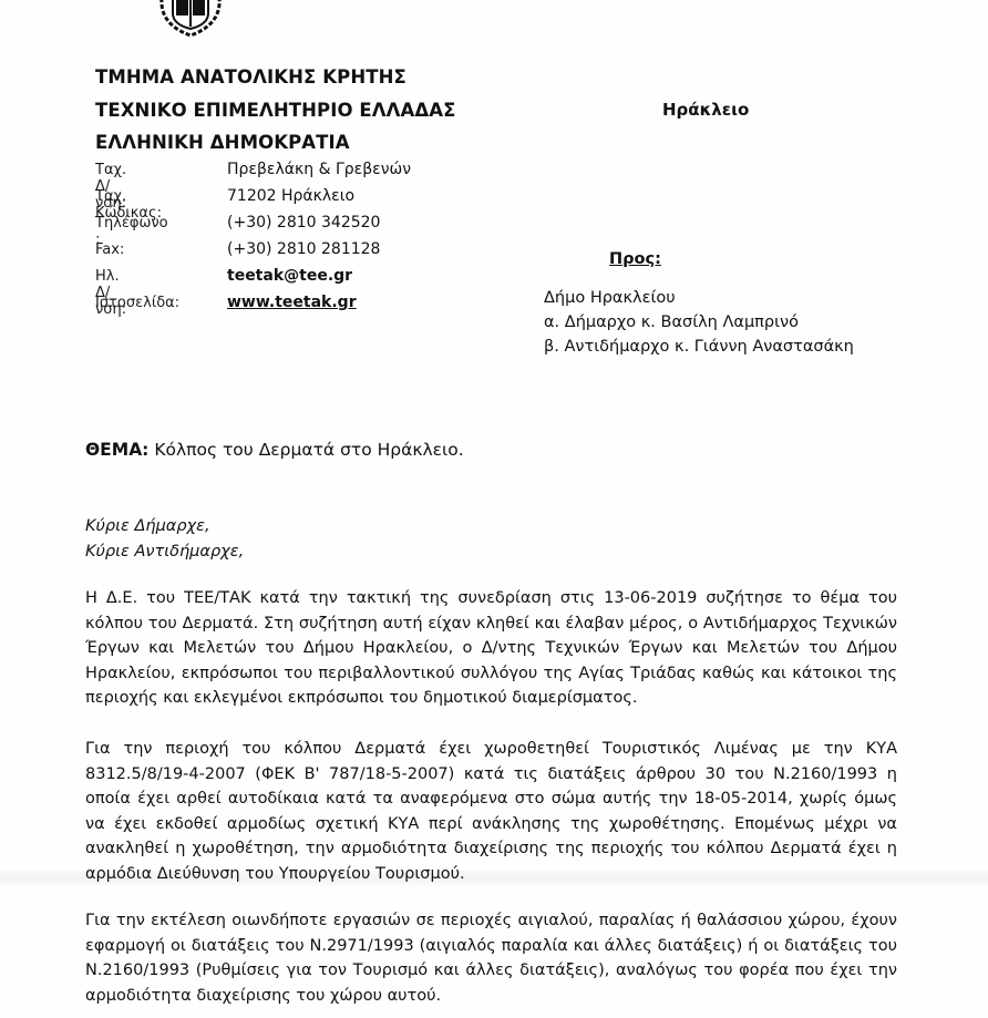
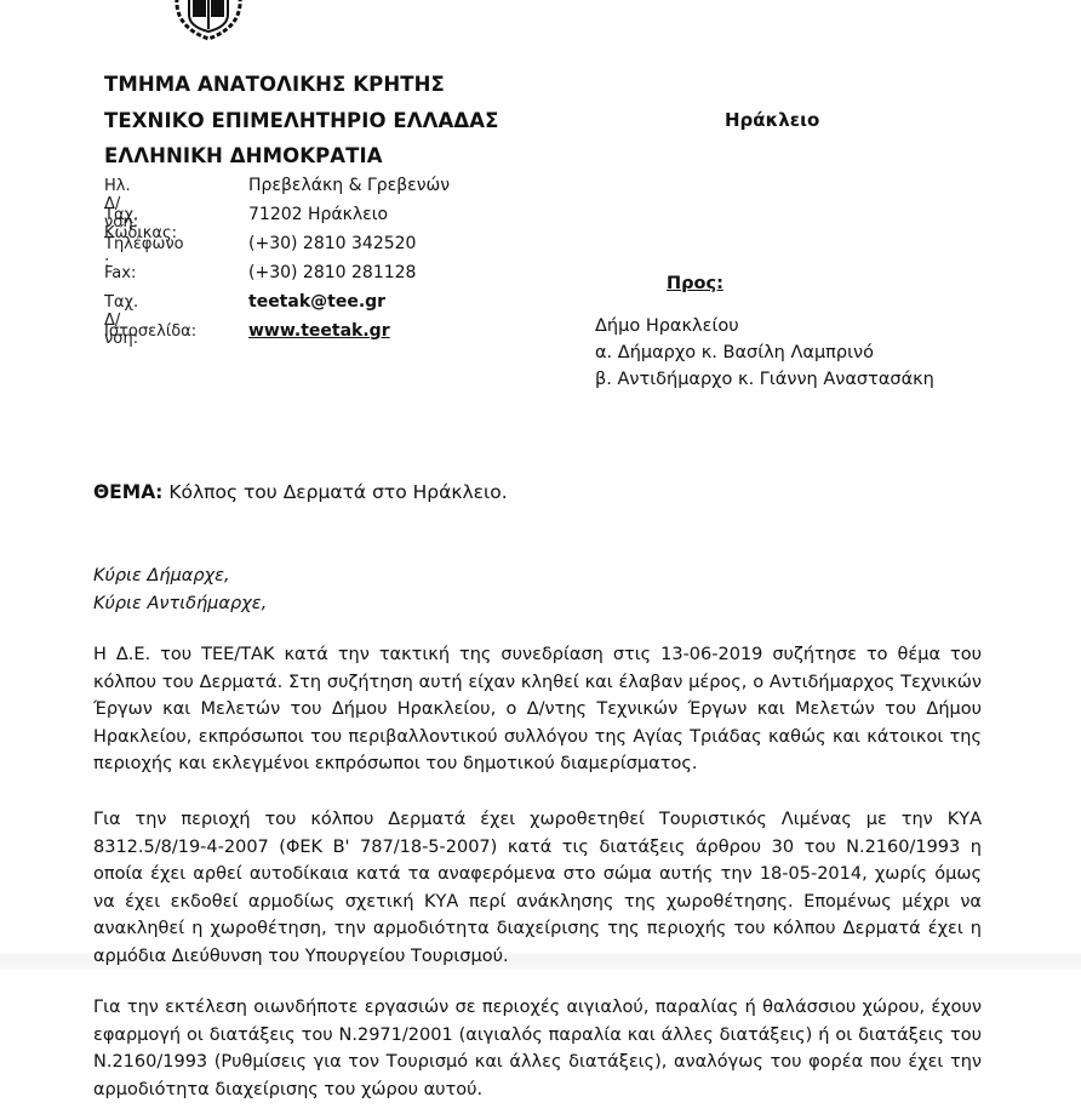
  ΤΜΗΜΑ ΑΝΑΤΟΛΙΚΗΣ ΚΡΗΤΗΣ
  ΤΕΧΝΙΚΟ ΕΠΙΜΕΛΗΤΗΡΙΟ ΕΛΛΑΔΑΣ
  ΕΛΛΗΝΙΚΗ ΔΗΜΟΚΡΑΤΙΑ
  Ηράκλειο
- Ταχ. Δ/νση:
+ Ηλ. Δ/νση:
  Πρεβελάκη & Γρεβενών
  Ταχ. Κώδικας:
  71202 Ηράκλειο
  Τηλέφωνο :
  (+30) 2810 342520
  Fax:
  (+30) 2810 281128
- Ηλ. Δ/νση:
+ Ταχ. Δ/νση:
  teetak@tee.gr
  Ιστοσελίδα:
  www.teetak.gr
  Προς:
  Δήμο Ηρακλείου
  α. Δήμαρχο κ. Βασίλη Λαμπρινό
  β. Αντιδήμαρχο κ. Γιάννη Αναστασάκη
  ΘΕΜΑ: Κόλπος του Δερματά στο Ηράκλειο.
  Κύριε Δήμαρχε,
  Κύριε Αντιδήμαρχε,
  Η Δ.Ε. του ΤΕΕ/ΤΑΚ κατά την τακτική της συνεδρίαση στις 13-06-2019 συζήτησε το θέμα του κόλπου του Δερματά. Στη συζήτηση αυτή είχαν κληθεί και έλαβαν μέρος, ο Αντιδήμαρχος Τεχνικών Έργων και Μελετών του Δήμου Ηρακλείου, ο Δ/ντης Τεχνικών Έργων και Μελετών του Δήμου Ηρακλείου, εκπρόσωποι του περιβαλλοντικού συλλόγου της Αγίας Τριάδας καθώς και κάτοικοι της περιοχής και εκλεγμένοι εκπρόσωποι του δημοτικού διαμερίσματος.
  Για την περιοχή του κόλπου Δερματά έχει χωροθετηθεί Τουριστικός Λιμένας με την ΚΥΑ 8312.5/8/19-4-2007 (ΦΕΚ Β' 787/18-5-2007) κατά τις διατάξεις άρθρου 30 του Ν.2160/1993 η οποία έχει αρθεί αυτοδίκαια κατά τα αναφερόμενα στο σώμα αυτής την 18-05-2014, χωρίς όμως να έχει εκδοθεί αρμοδίως σχετική ΚΥΑ περί ανάκλησης της χωροθέτησης. Επομένως μέχρι να ανακληθεί η χωροθέτηση, την αρμοδιότητα διαχείρισης της περιοχής του κόλπου Δερματά έχει η αρμόδια Διεύθυνση του Υπουργείου Τουρισμού.
- Για την εκτέλεση οιωνδήποτε εργασιών σε περιοχές αιγιαλού, παραλίας ή θαλάσσιου χώρου, έχουν εφαρμογή οι διατάξεις του Ν.2971/1993 (αιγιαλός παραλία και άλλες διατάξεις) ή οι διατάξεις του Ν.2160/1993 (Ρυθμίσεις για τον Τουρισμό και άλλες διατάξεις), αναλόγως του φορέα που έχει την αρμοδιότητα διαχείρισης του χώρου αυτού.
+ Για την εκτέλεση οιωνδήποτε εργασιών σε περιοχές αιγιαλού, παραλίας ή θαλάσσιου χώρου, έχουν εφαρμογή οι διατάξεις του Ν.2971/2001 (αιγιαλός παραλία και άλλες διατάξεις) ή οι διατάξεις του Ν.2160/1993 (Ρυθμίσεις για τον Τουρισμό και άλλες διατάξεις), αναλόγως του φορέα που έχει την αρμοδιότητα διαχείρισης του χώρου αυτού.
